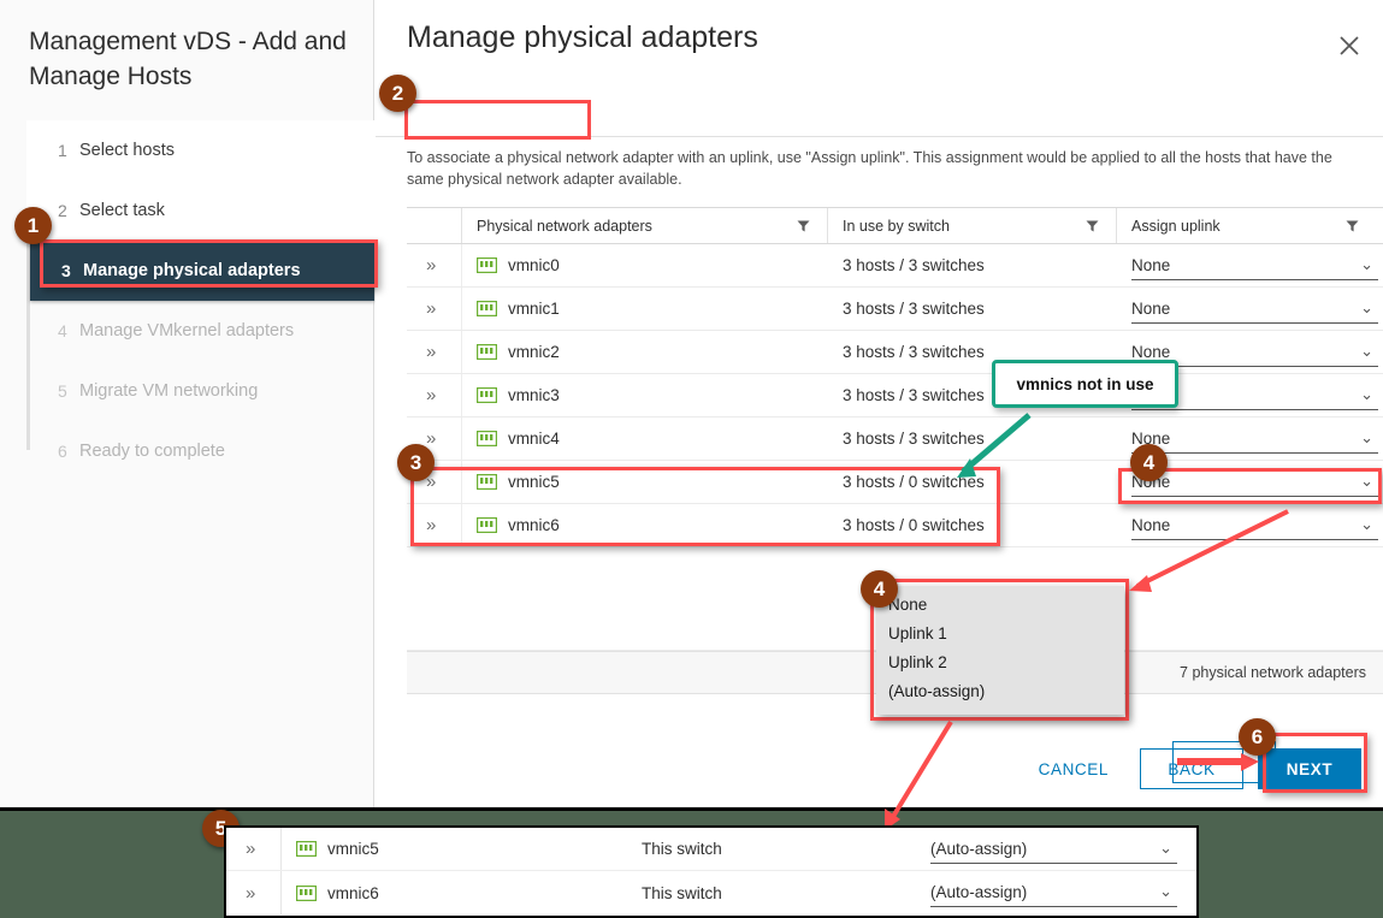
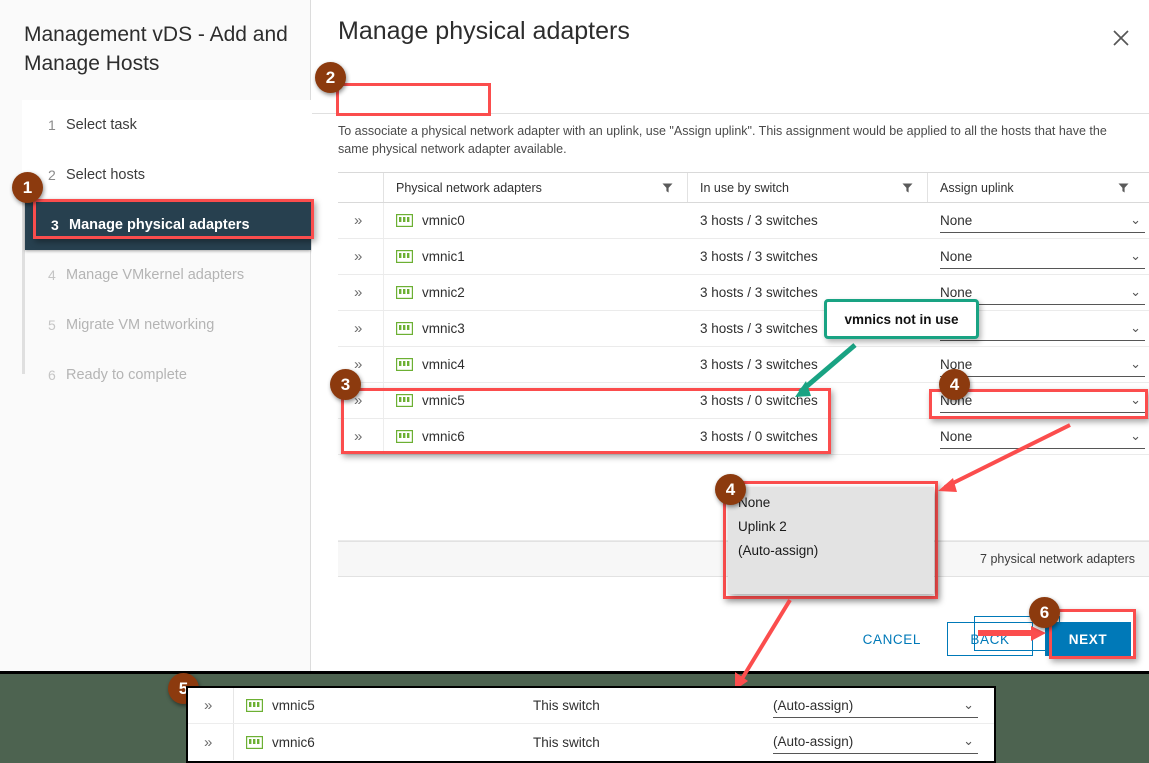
  Management vDS - Add and Manage Hosts
  1
- Select hosts
+ Select task
  2
- Select task
+ Select hosts
  3
  Manage physical adapters
  4
  Manage VMkernel adapters
  5
  Migrate VM networking
  6
  Ready to complete
  Manage physical adapters
  To associate a physical network adapter with an uplink, use "Assign uplink". This assignment would be applied to all the hosts that have the same physical network adapter available.
  Physical network adapters
  In use by switch
  Assign uplink
  »
  vmnic0
  3 hosts / 3 switches
  None
  ⌄
  »
  vmnic1
  3 hosts / 3 switches
  None
  ⌄
  »
  vmnic2
  3 hosts / 3 switches
  None
  ⌄
  »
  vmnic3
  3 hosts / 3 switches
  ⌄
  »
  vmnic4
  3 hosts / 3 switches
  None
  ⌄
  »
  vmnic5
  3 hosts / 0 switches
  None
  ⌄
  »
  vmnic6
  3 hosts / 0 switches
  None
  ⌄
  7 physical network adapters
  CANCEL
  BACK
  NEXT
  vmnics not in use
  None
- Uplink 1
  Uplink 2
  (Auto-assign)
  1
  2
  3
  4
  4
  5
  6
  »
  vmnic5
  This switch
  (Auto-assign)
  ⌄
  »
  vmnic6
  This switch
  (Auto-assign)
  ⌄
